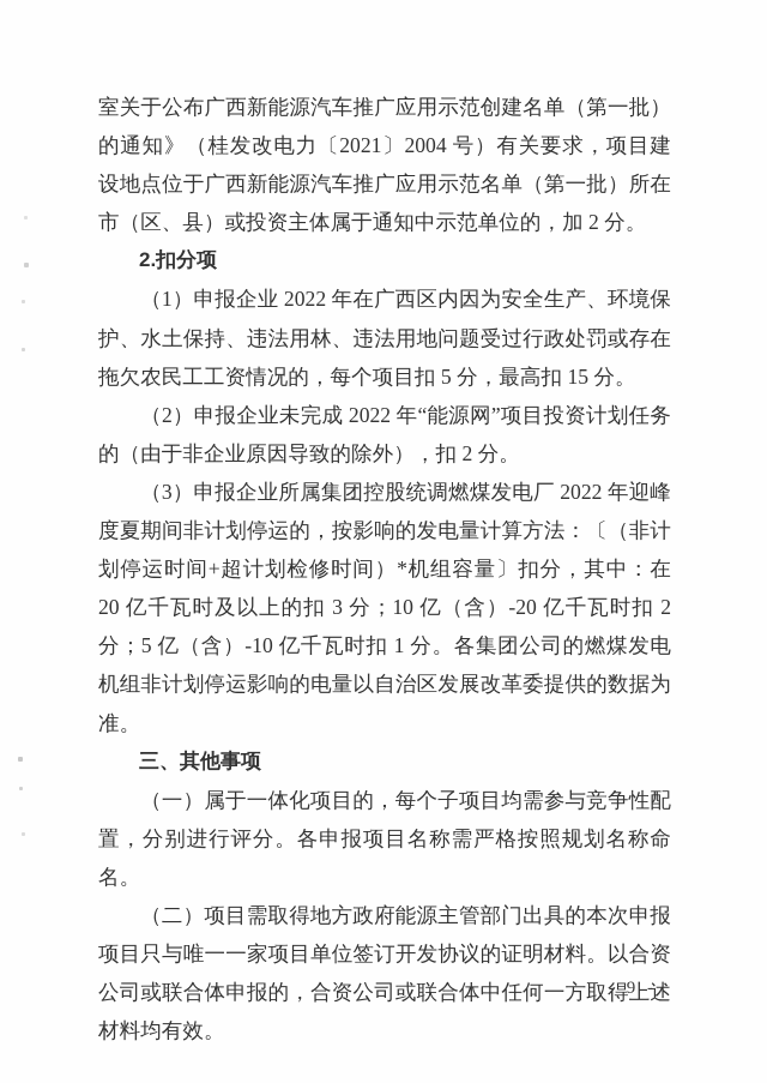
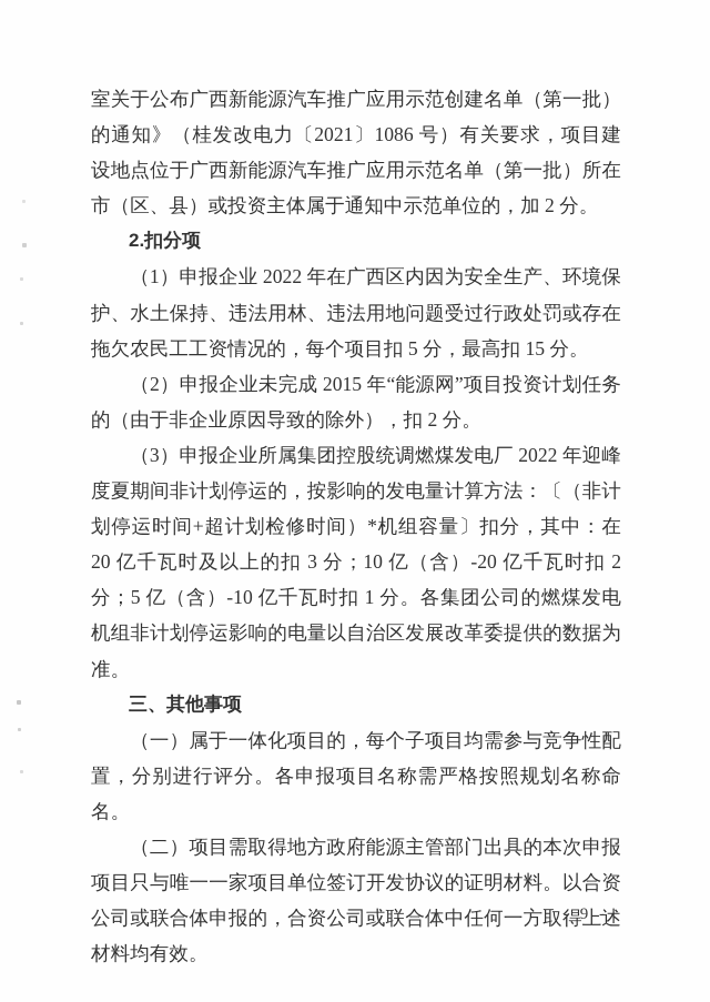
- 室关于公布广西新能源汽车推广应用示范创建名单（第一批）的通知》（桂发改电力〔2021〕2004 号）有关要求，项目建设地点位于广西新能源汽车推广应用示范名单（第一批）所在市（区、县）或投资主体属于通知中示范单位的，加 2 分。
+ 室关于公布广西新能源汽车推广应用示范创建名单（第一批）的通知》（桂发改电力〔2021〕1086 号）有关要求，项目建设地点位于广西新能源汽车推广应用示范名单（第一批）所在市（区、县）或投资主体属于通知中示范单位的，加 2 分。
  2.扣分项
  （1）申报企业 2022 年在广西区内因为安全生产、环境保护、水土保持、违法用林、违法用地问题受过行政处罚或存在拖欠农民工工资情况的，每个项目扣 5 分，最高扣 15 分。
- （2）申报企业未完成 2022 年“能源网”项目投资计划任务的（由于非企业原因导致的除外），扣 2 分。
+ （2）申报企业未完成 2015 年“能源网”项目投资计划任务的（由于非企业原因导致的除外），扣 2 分。
  （3）申报企业所属集团控股统调燃煤发电厂 2022 年迎峰度夏期间非计划停运的，按影响的发电量计算方法：〔（非计划停运时间+超计划检修时间）*机组容量〕扣分，其中：在 20 亿千瓦时及以上的扣 3 分；10 亿（含）-20 亿千瓦时扣 2 分；5 亿（含）-10 亿千瓦时扣 1 分。各集团公司的燃煤发电机组非计划停运影响的电量以自治区发展改革委提供的数据为准。
  三、其他事项
  （一）属于一体化项目的，每个子项目均需参与竞争性配置，分别进行评分。各申报项目名称需严格按照规划名称命名。
  （二）项目需取得地方政府能源主管部门出具的本次申报项目只与唯一一家项目单位签订开发协议的证明材料。以合资公司或联合体申报的，合资公司或联合体中任何一方取得上述材料均有效。
  - 9 -
